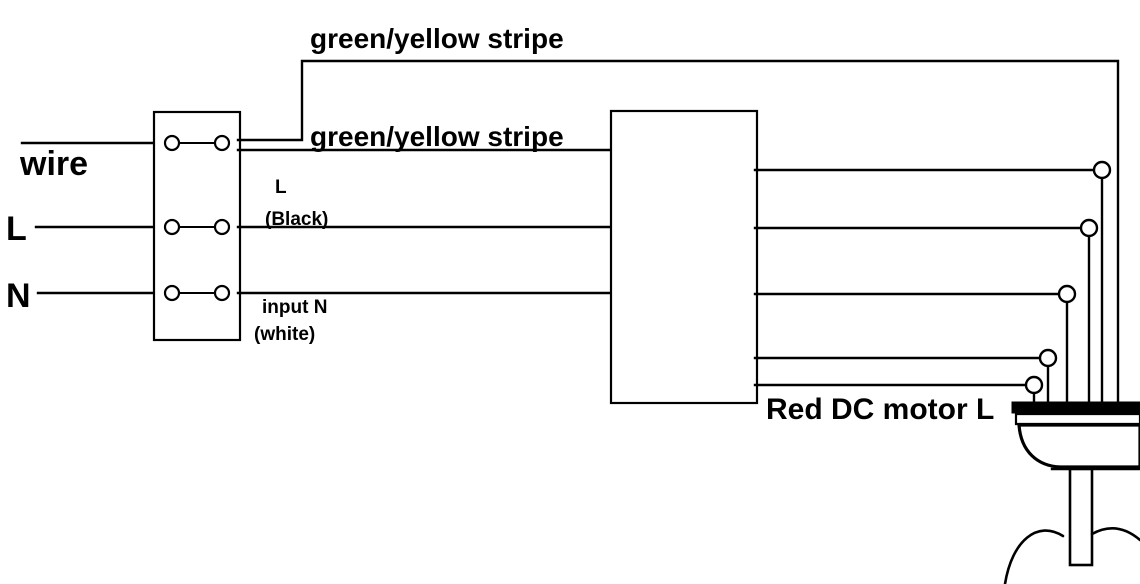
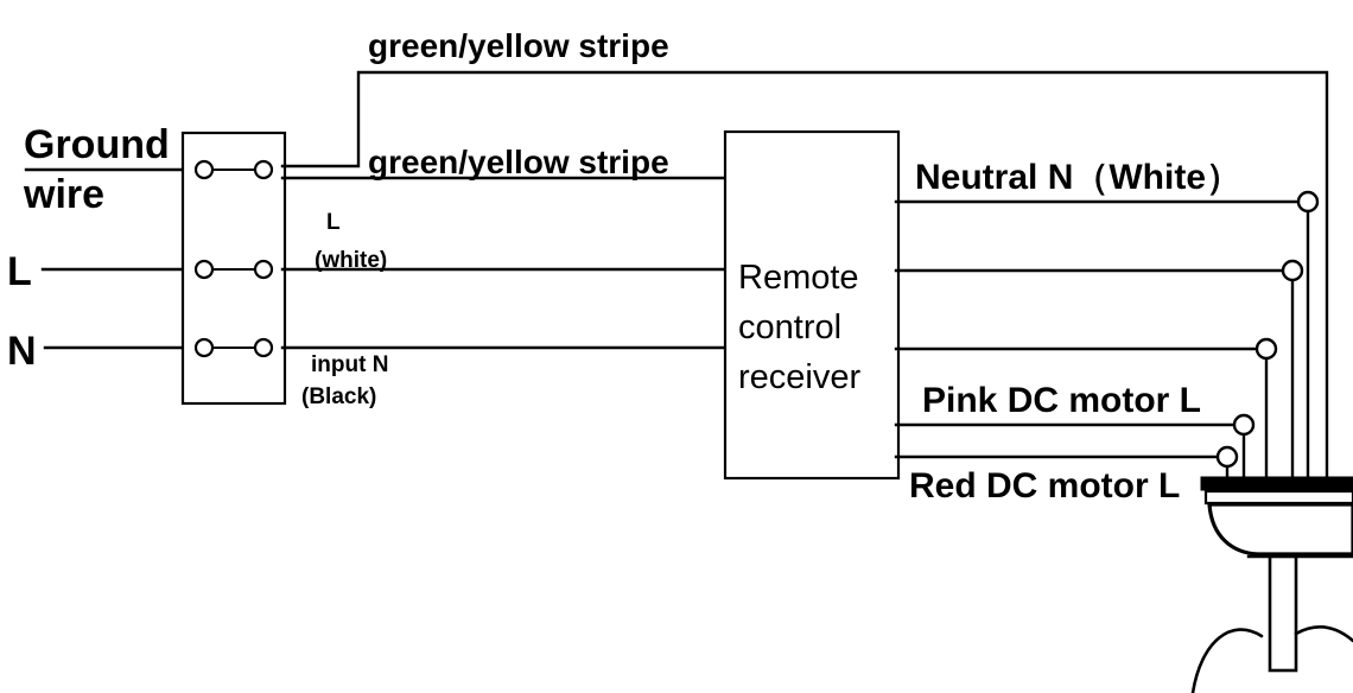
+ Ground
  wire
  L
  N
  green/yellow stripe
  green/yellow stripe
  L
- (Black)
+ (white)
  input N
- (white)
+ (Black)
+ Remote
+ control
+ receiver
+ Neutral N（White）
+ Pink DC motor L
  Red DC motor L
